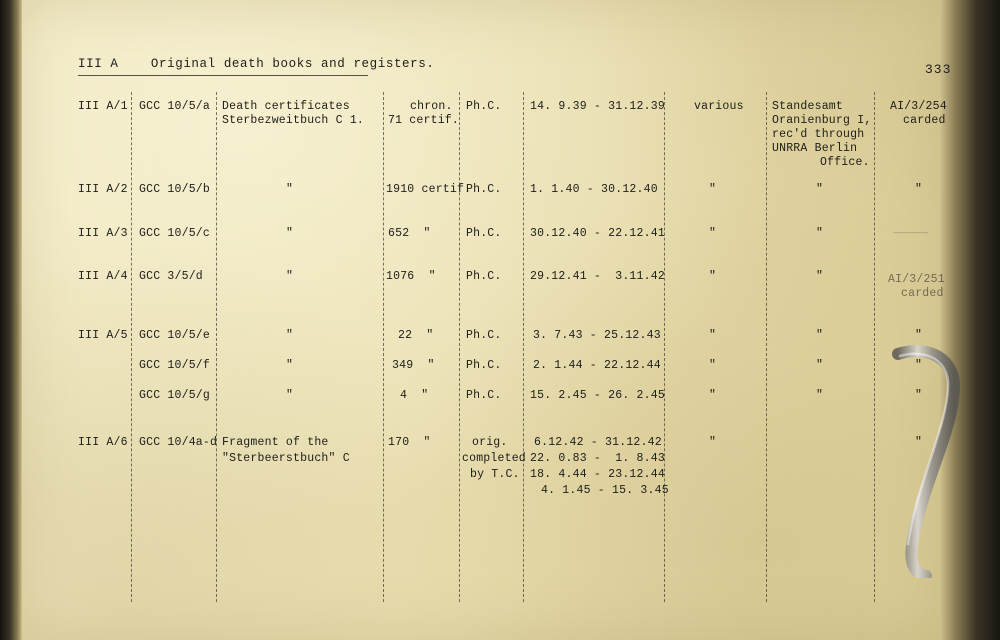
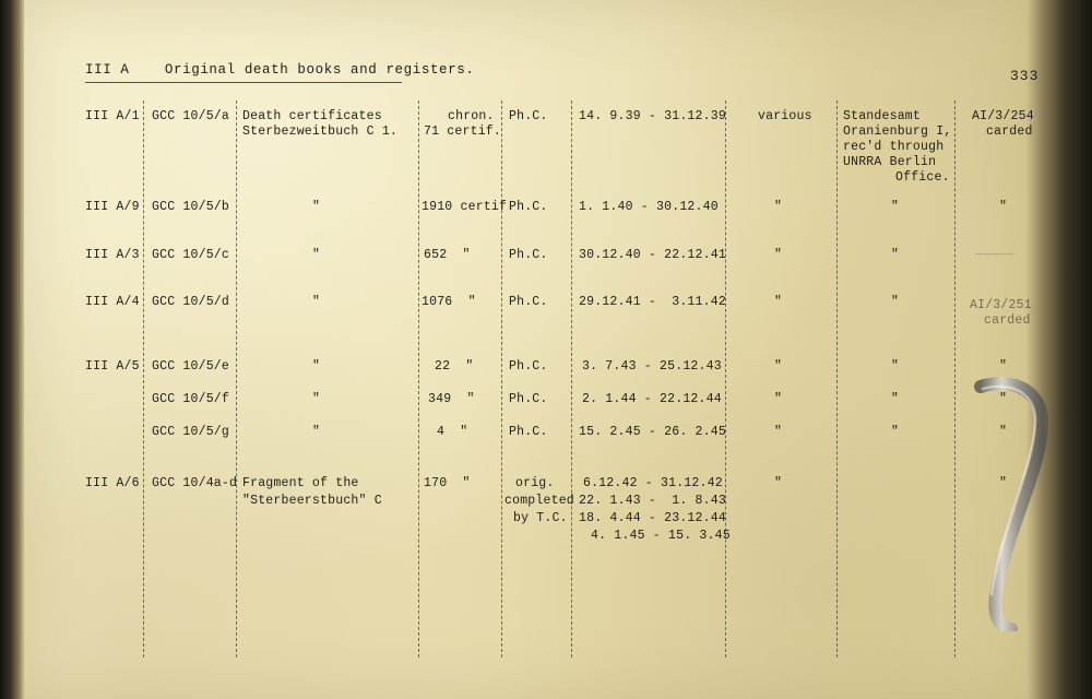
  III A Original death books and registers.
  333
  III A/1
  GCC 10/5/a
  Death certificates
  Sterbezweitbuch C 1.
  chron.
  71 certif.
  Ph.C.
  14. 9.39 - 31.12.39
  various
  Standesamt
  Oranienburg I,
  rec'd through
  UNRRA Berlin
  Office.
  AI/3/254
  carded
- III A/2
+ III A/9
  GCC 10/5/b
  "
  1910 certif.
  Ph.C.
  1. 1.40 - 30.12.40
  "
  "
  "
  III A/3
  GCC 10/5/c
  "
  652 "
  Ph.C.
  30.12.40 - 22.12.41
  "
  "
  _____
  III A/4
- GCC 3/5/d
+ GCC 10/5/d
  "
  1076 "
  Ph.C.
  29.12.41 - 3.11.42
  "
  "
  AI/3/251
  carded
  III A/5
  GCC 10/5/e
  "
  22 "
  Ph.C.
  3. 7.43 - 25.12.43
  "
  "
  "
  GCC 10/5/f
  "
  349 "
  Ph.C.
  2. 1.44 - 22.12.44
  "
  "
  "
  GCC 10/5/g
  "
  4 "
  Ph.C.
  15. 2.45 - 26. 2.45
  "
  "
  "
  III A/6
  GCC 10/4a-d
  Fragment of the
  "Sterbeerstbuch" C
  170 "
  orig.
  completed
  by T.C.
  6.12.42 - 31.12.42
- 22. 0.83 - 1. 8.43
+ 22. 1.43 - 1. 8.43
  18. 4.44 - 23.12.44
  4. 1.45 - 15. 3.45
  "
  "
